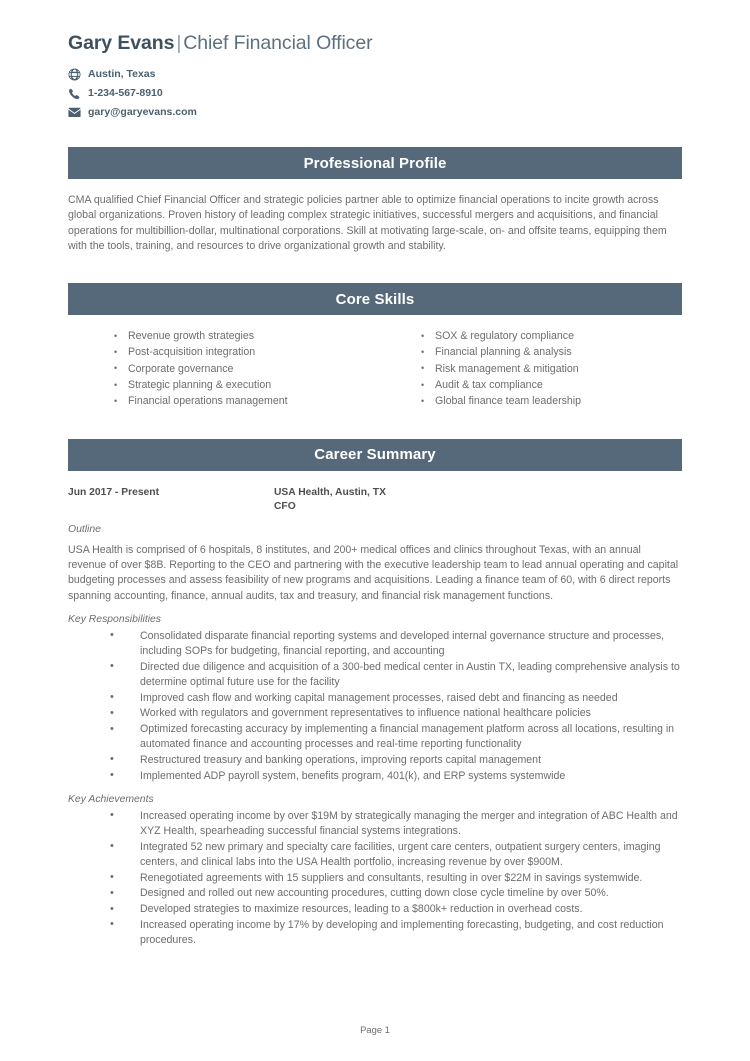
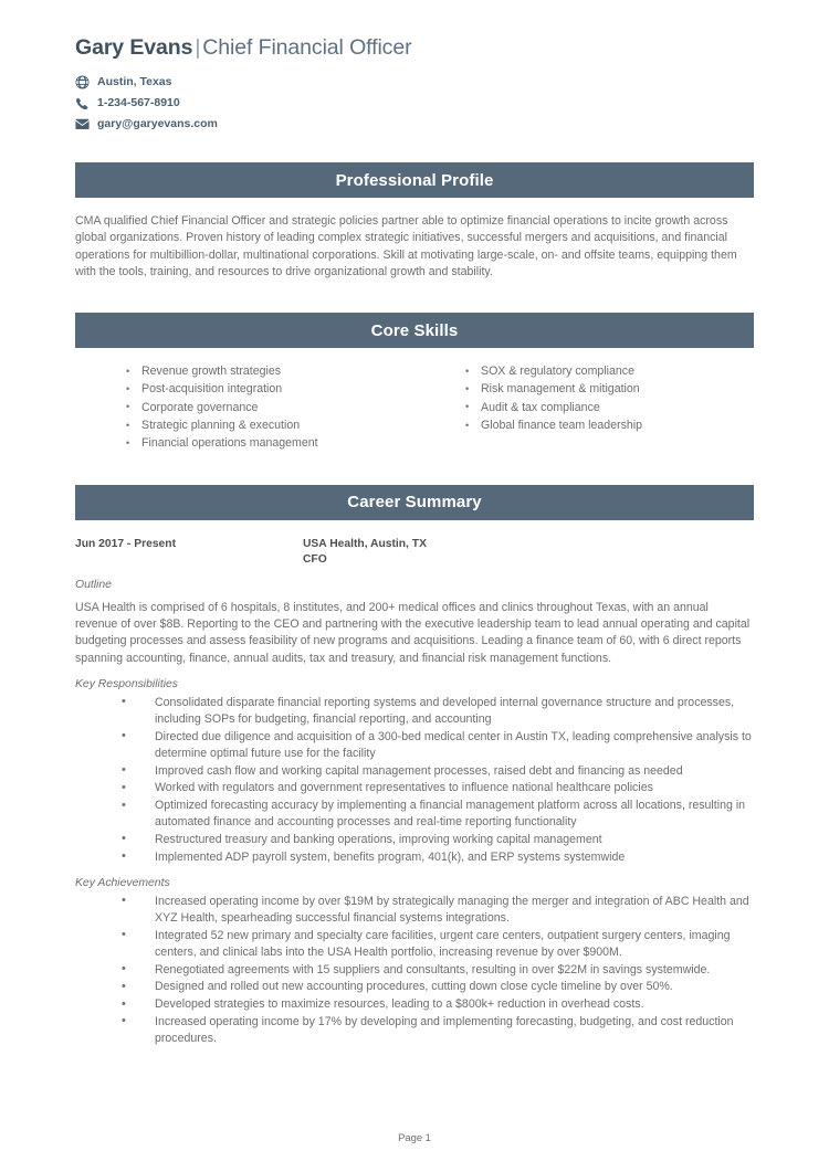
  Gary Evans|Chief Financial Officer
  Austin, Texas
  1-234-567-8910
  gary@garyevans.com
  Professional Profile
  CMA qualified Chief Financial Officer and strategic policies partner able to optimize financial operations to incite growth across global organizations. Proven history of leading complex strategic initiatives, successful mergers and acquisitions, and financial operations for multibillion-dollar, multinational corporations. Skill at motivating large-scale, on- and offsite teams, equipping them with the tools, training, and resources to drive organizational growth and stability.
  Core Skills
  Revenue growth strategies
  Post-acquisition integration
  Corporate governance
  Strategic planning & execution
  Financial operations management
  SOX & regulatory compliance
- Financial planning & analysis
  Risk management & mitigation
  Audit & tax compliance
  Global finance team leadership
  Career Summary
  Jun 2017 - Present
  USA Health, Austin, TX
  CFO
  Outline
  USA Health is comprised of 6 hospitals, 8 institutes, and 200+ medical offices and clinics throughout Texas, with an annual revenue of over $8B. Reporting to the CEO and partnering with the executive leadership team to lead annual operating and capital budgeting processes and assess feasibility of new programs and acquisitions. Leading a finance team of 60, with 6 direct reports spanning accounting, finance, annual audits, tax and treasury, and financial risk management functions.
  Key Responsibilities
  Consolidated disparate financial reporting systems and developed internal governance structure and processes, including SOPs for budgeting, financial reporting, and accounting
  Directed due diligence and acquisition of a 300-bed medical center in Austin TX, leading comprehensive analysis to determine optimal future use for the facility
  Improved cash flow and working capital management processes, raised debt and financing as needed
  Worked with regulators and government representatives to influence national healthcare policies
  Optimized forecasting accuracy by implementing a financial management platform across all locations, resulting in automated finance and accounting processes and real-time reporting functionality
- Restructured treasury and banking operations, improving reports capital management
+ Restructured treasury and banking operations, improving working capital management
  Implemented ADP payroll system, benefits program, 401(k), and ERP systems systemwide
  Key Achievements
  Increased operating income by over $19M by strategically managing the merger and integration of ABC Health and XYZ Health, spearheading successful financial systems integrations.
  Integrated 52 new primary and specialty care facilities, urgent care centers, outpatient surgery centers, imaging centers, and clinical labs into the USA Health portfolio, increasing revenue by over $900M.
  Renegotiated agreements with 15 suppliers and consultants, resulting in over $22M in savings systemwide.
  Designed and rolled out new accounting procedures, cutting down close cycle timeline by over 50%.
  Developed strategies to maximize resources, leading to a $800k+ reduction in overhead costs.
  Increased operating income by 17% by developing and implementing forecasting, budgeting, and cost reduction procedures.
  Page 1
